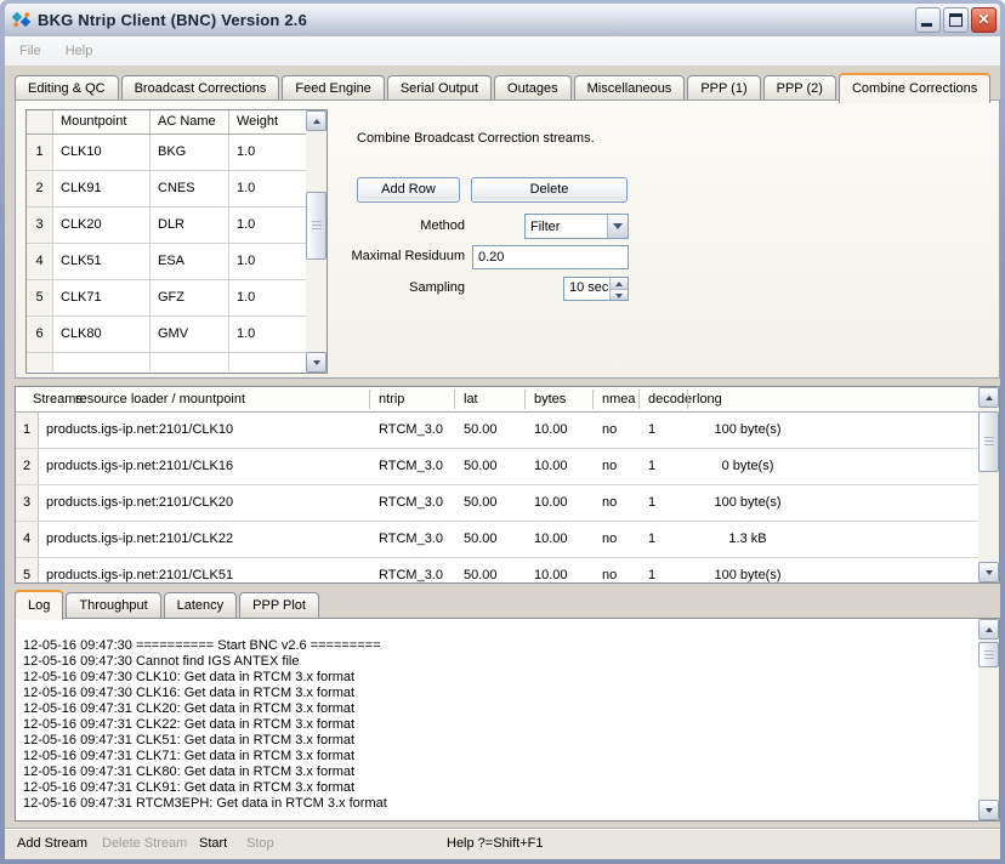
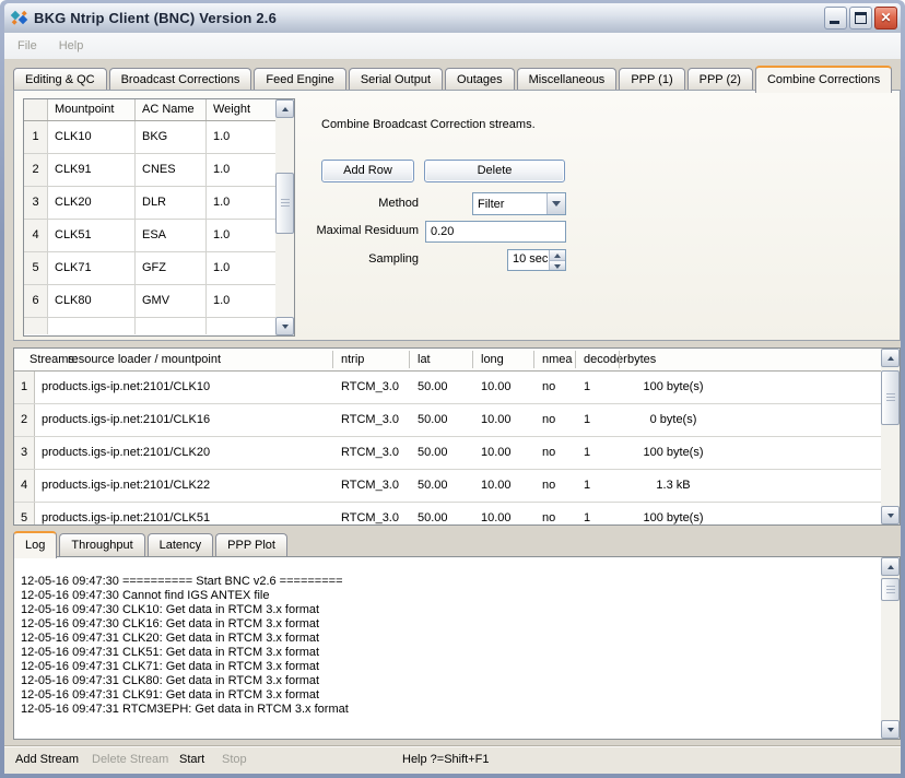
  BKG Ntrip Client (BNC) Version 2.6
  ✕
  File
  Help
  Editing & QC
  Broadcast Corrections
  Feed Engine
  Serial Output
  Outages
  Miscellaneous
  PPP (1)
  PPP (2)
  Combine Corrections
  Mountpoint
  AC Name
  Weight
  1
  CLK10
  BKG
  1.0
  2
  CLK91
  CNES
  1.0
  3
  CLK20
  DLR
  1.0
  4
  CLK51
  ESA
  1.0
  5
  CLK71
  GFZ
  1.0
  6
  CLK80
  GMV
  1.0
  Combine Broadcast Correction streams.
  Add Row
  Delete
  Method
  Filter
  Maximal Residuum
  0.20
  Sampling
  10 sec
  Streams:
  resource loader / mountpoint
  ntrip
  lat
- bytes
+ long
  nmea
  decoder
- long
+ bytes
  1
  products.igs-ip.net:2101/CLK10
  RTCM_3.0
  50.00
  10.00
  no
  1
  100 byte(s)
  2
  products.igs-ip.net:2101/CLK16
  RTCM_3.0
  50.00
  10.00
  no
  1
  0 byte(s)
  3
  products.igs-ip.net:2101/CLK20
  RTCM_3.0
  50.00
  10.00
  no
  1
  100 byte(s)
  4
  products.igs-ip.net:2101/CLK22
  RTCM_3.0
  50.00
  10.00
  no
  1
  1.3 kB
  5
  products.igs-ip.net:2101/CLK51
  RTCM_3.0
  50.00
  10.00
  no
  1
  100 byte(s)
  Log
  Throughput
  Latency
  PPP Plot
  12-05-16 09:47:30 ========== Start BNC v2.6 =========
  12-05-16 09:47:30 Cannot find IGS ANTEX file
  12-05-16 09:47:30 CLK10: Get data in RTCM 3.x format
  12-05-16 09:47:30 CLK16: Get data in RTCM 3.x format
  12-05-16 09:47:31 CLK20: Get data in RTCM 3.x format
- 12-05-16 09:47:31 CLK22: Get data in RTCM 3.x format
  12-05-16 09:47:31 CLK51: Get data in RTCM 3.x format
  12-05-16 09:47:31 CLK71: Get data in RTCM 3.x format
  12-05-16 09:47:31 CLK80: Get data in RTCM 3.x format
  12-05-16 09:47:31 CLK91: Get data in RTCM 3.x format
  12-05-16 09:47:31 RTCM3EPH: Get data in RTCM 3.x format
  Add Stream
  Delete Stream
  Start
  Stop
  Help ?=Shift+F1
